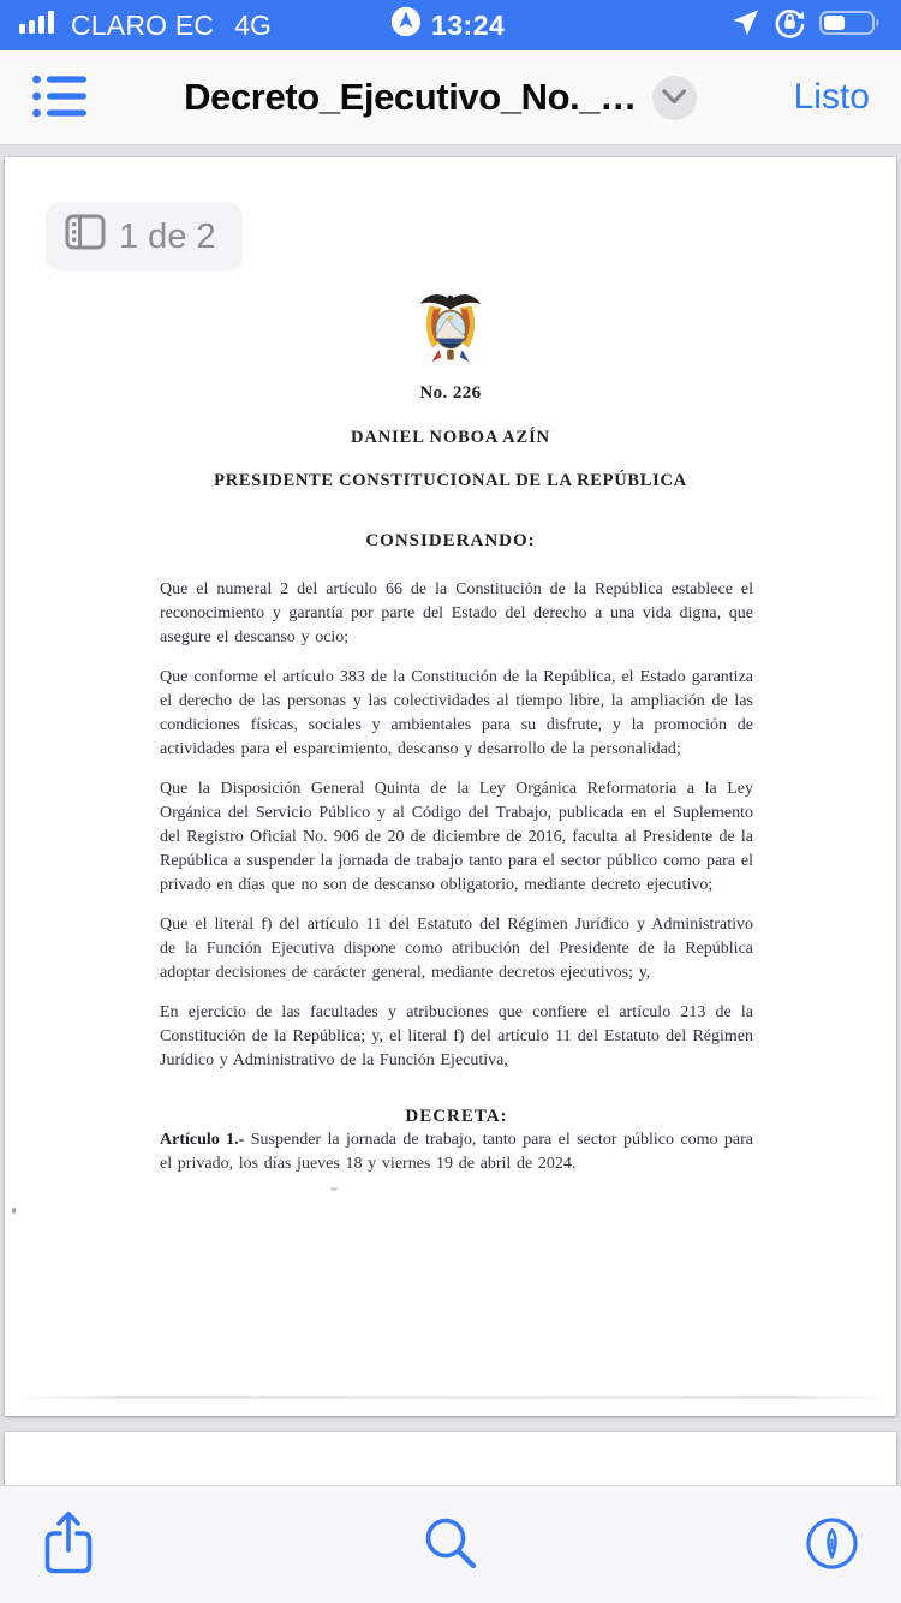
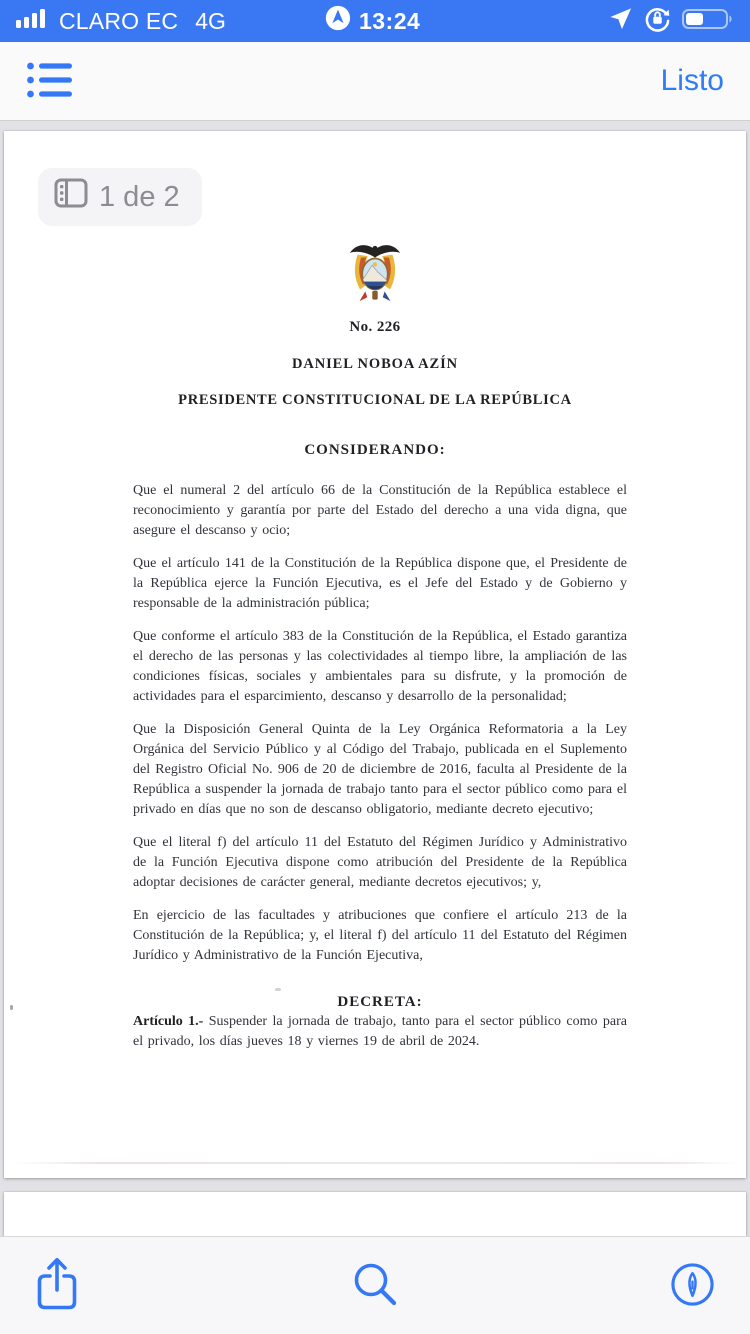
  CLARO EC
  4G
  13:24
- Decreto_Ejecutivo_No._…
  Listo
  1 de 2
  No. 226
  DANIEL NOBOA AZÍN
  PRESIDENTE CONSTITUCIONAL DE LA REPÚBLICA
  CONSIDERANDO:
  Que el numeral 2 del artículo 66 de la Constitución de la República establece el reconocimiento y garantía por parte del Estado del derecho a una vida digna, que asegure el descanso y ocio;
+ Que el artículo 141 de la Constitución de la República dispone que, el Presidente de la República ejerce la Función Ejecutiva, es el Jefe del Estado y de Gobierno y responsable de la administración pública;
  Que conforme el artículo 383 de la Constitución de la República, el Estado garantiza el derecho de las personas y las colectividades al tiempo libre, la ampliación de las condiciones físicas, sociales y ambientales para su disfrute, y la promoción de actividades para el esparcimiento, descanso y desarrollo de la personalidad;
  Que la Disposición General Quinta de la Ley Orgánica Reformatoria a la Ley Orgánica del Servicio Público y al Código del Trabajo, publicada en el Suplemento del Registro Oficial No. 906 de 20 de diciembre de 2016, faculta al Presidente de la República a suspender la jornada de trabajo tanto para el sector público como para el privado en días que no son de descanso obligatorio, mediante decreto ejecutivo;
  Que el literal f) del artículo 11 del Estatuto del Régimen Jurídico y Administrativo de la Función Ejecutiva dispone como atribución del Presidente de la República adoptar decisiones de carácter general, mediante decretos ejecutivos; y,
  En ejercicio de las facultades y atribuciones que confiere el artículo 213 de la Constitución de la República; y, el literal f) del artículo 11 del Estatuto del Régimen Jurídico y Administrativo de la Función Ejecutiva,
  DECRETA:
  Artículo 1.- Suspender la jornada de trabajo, tanto para el sector público como para el privado, los días jueves 18 y viernes 19 de abril de 2024.
